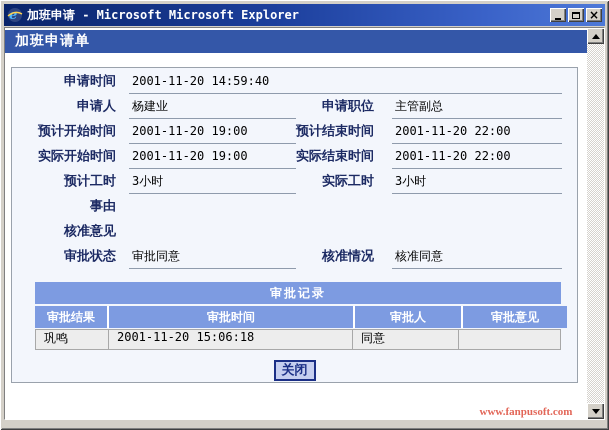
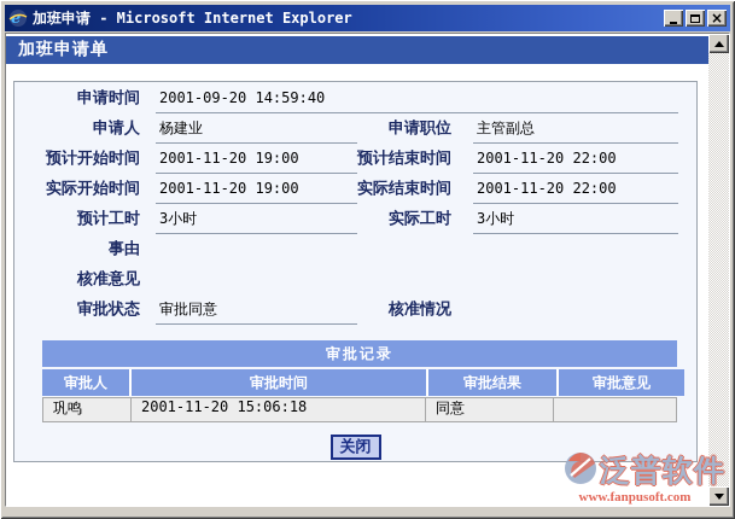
  e
- 加班申请 - Microsoft Microsoft Explorer
+ 加班申请 - Microsoft Internet Explorer
  ×
  加班申请单
  申请时间
- 2001-11-20 14:59:40
+ 2001-09-20 14:59:40
  申请人
  杨建业
  申请职位
  主管副总
  预计开始时间
  2001-11-20 19:00
  预计结束时间
  2001-11-20 22:00
  实际开始时间
  2001-11-20 19:00
  实际结束时间
  2001-11-20 22:00
  预计工时
  3小时
  实际工时
  3小时
  事由
  核准意见
  审批状态
  审批同意
  核准情况
- 核准同意
  审批记录
- 审批结果
+ 审批人
  审批时间
- 审批人
+ 审批结果
  审批意见
  巩鸣
  2001-11-20 15:06:18
  同意
  关闭
+ 泛普软件
  www.fanpusoft.com
